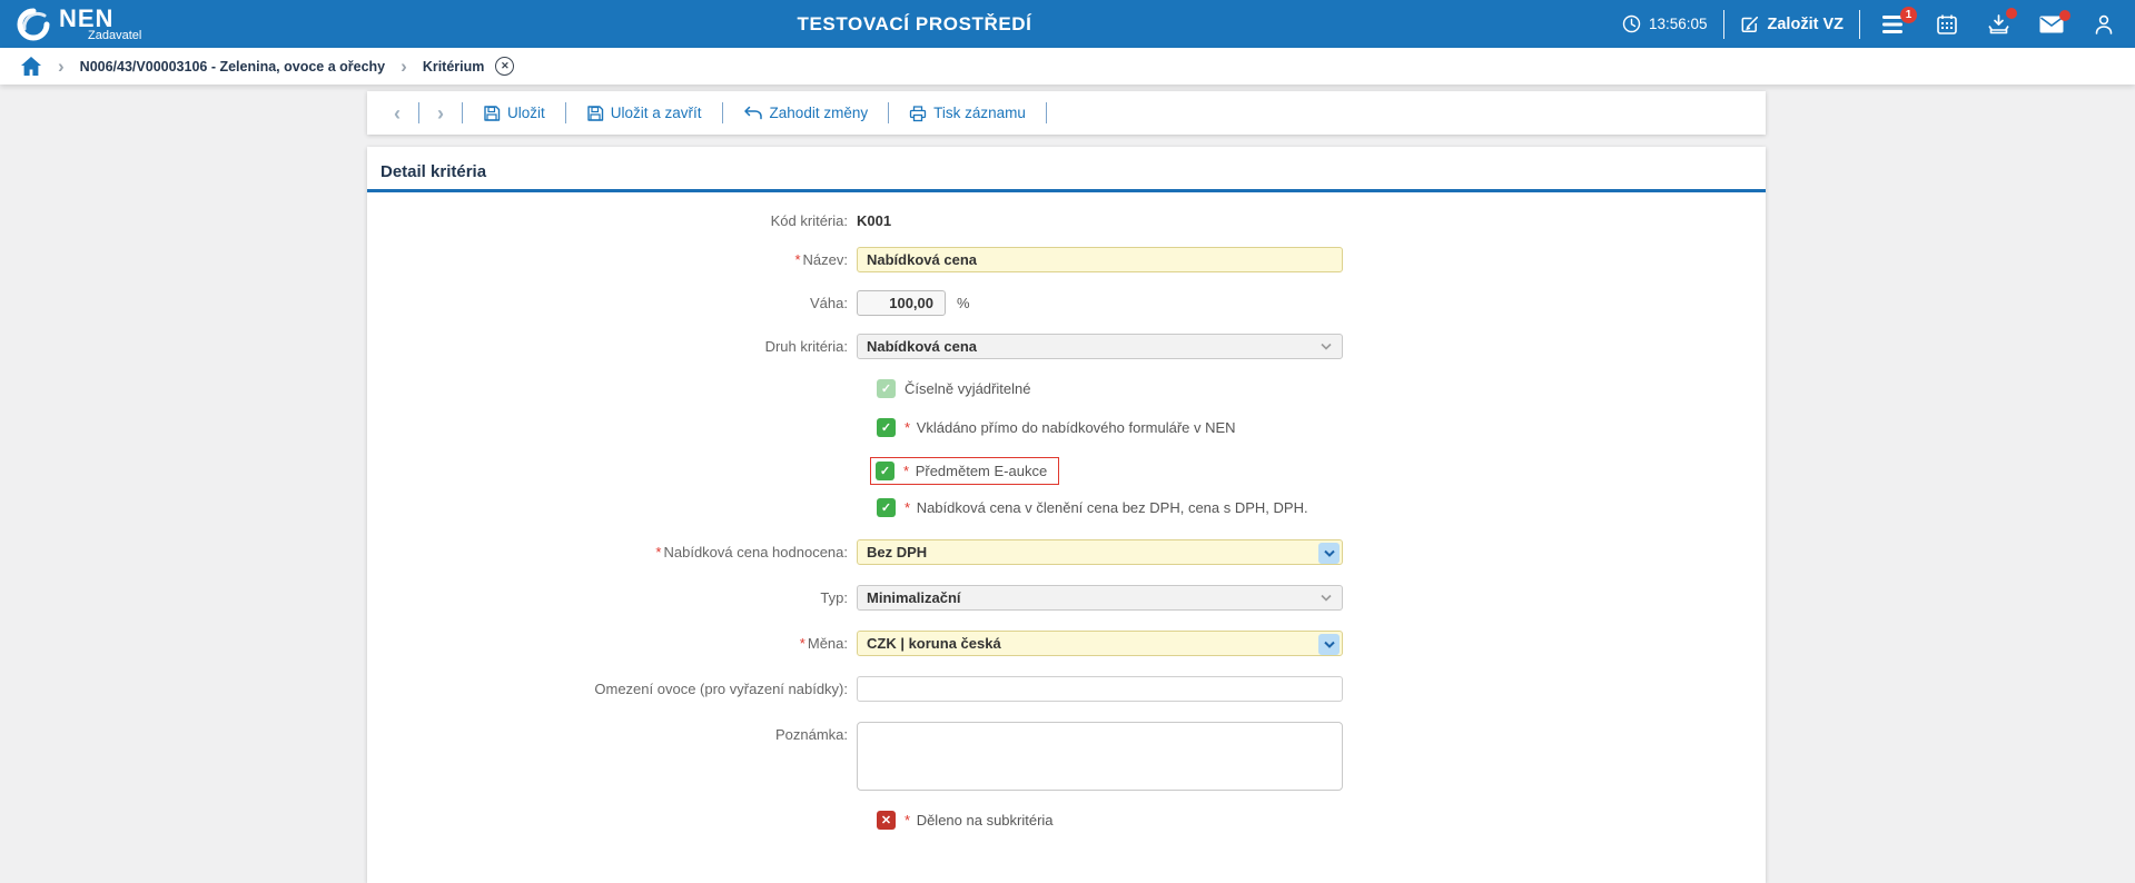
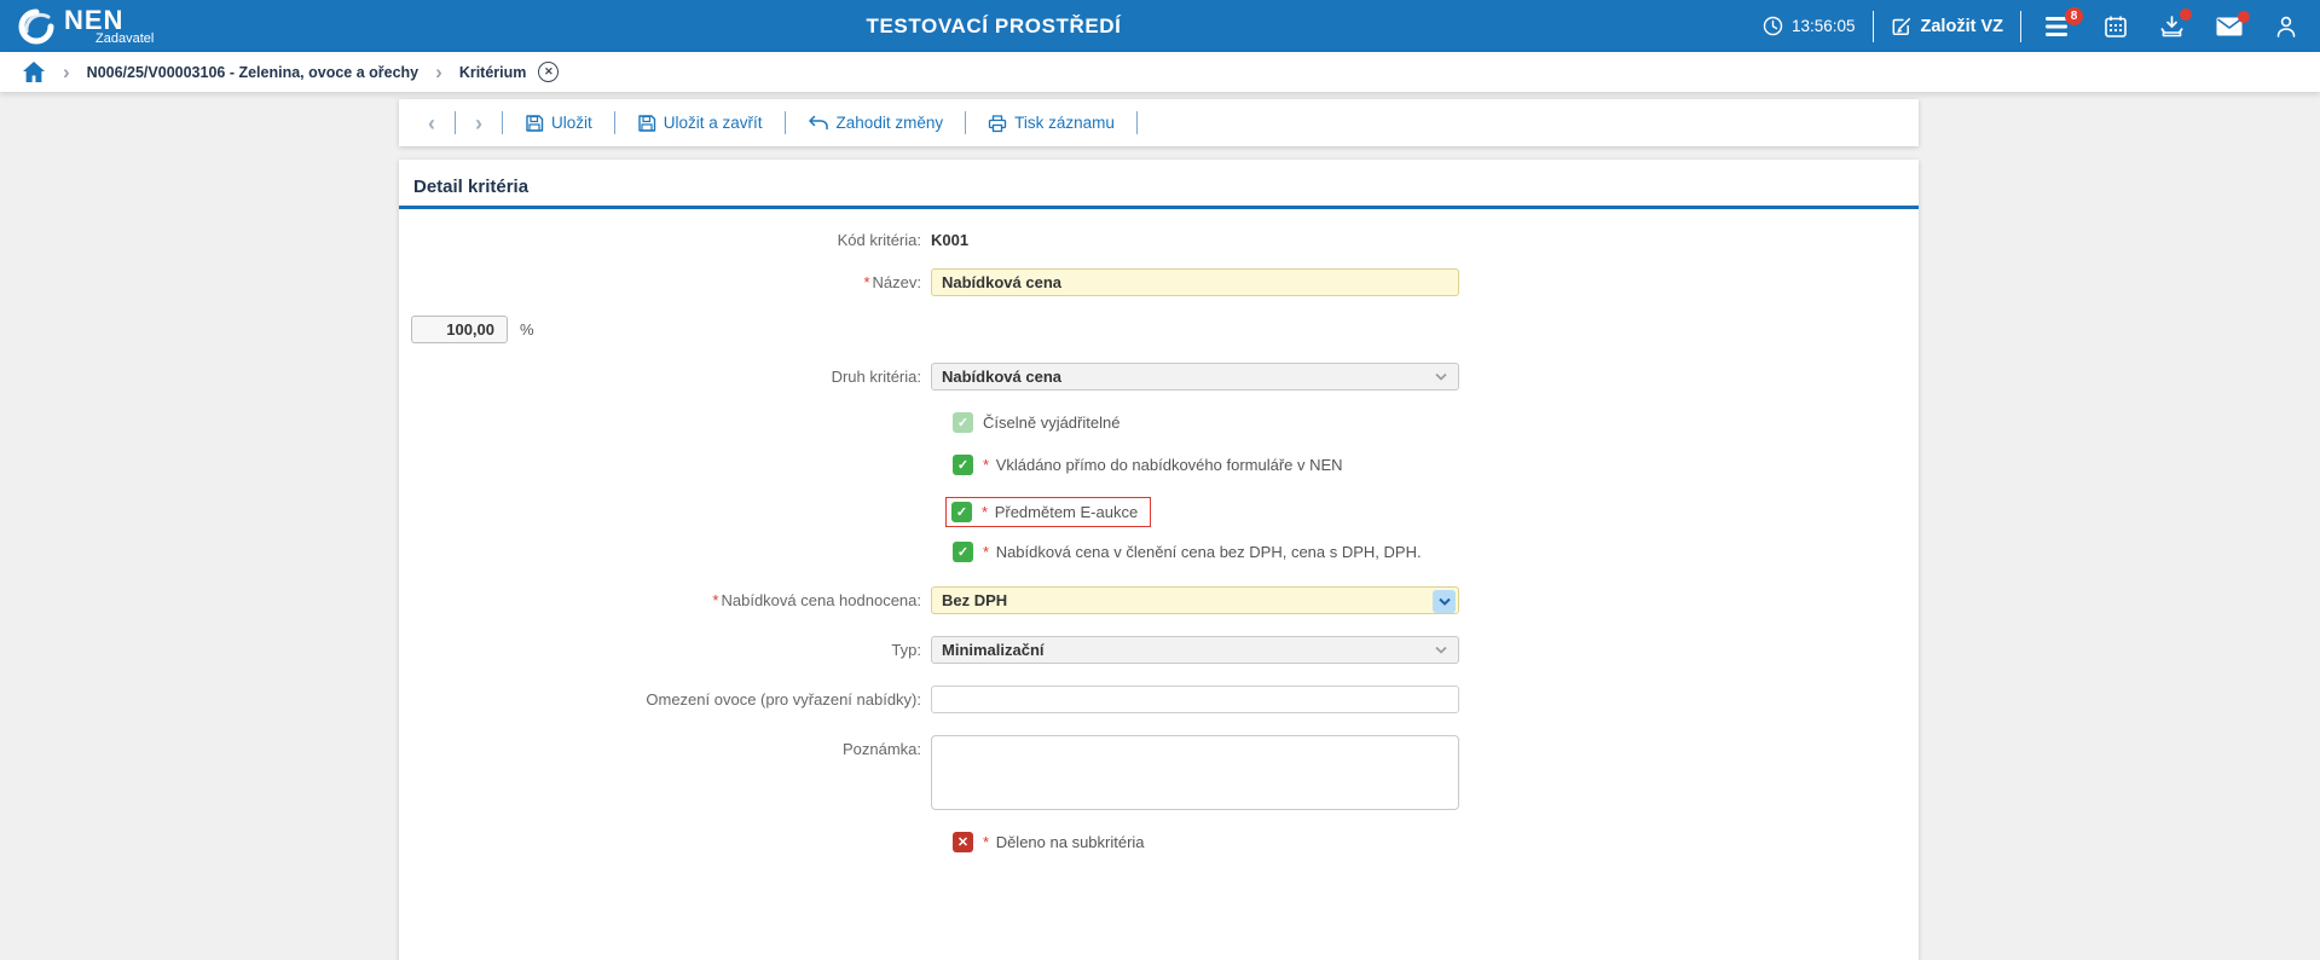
  NEN
  Zadavatel
  TESTOVACÍ PROSTŘEDÍ
  13:56:05
  Založit VZ
- 1
+ 8
  ›
- N006/43/V00003106 - Zelenina, ovoce a ořechy
+ N006/25/V00003106 - Zelenina, ovoce a ořechy
  ›
  Kritérium
  ✕
  ‹
  ›
  Uložit
  Uložit a zavřít
  Zahodit změny
  Tisk záznamu
  Detail kritéria
  Kód kritéria:
  K001
  * Název:
  Nabídková cena
- Váha:
  100,00
  %
  Druh kritéria:
  Nabídková cena
  ✓
  Číselně vyjádřitelné
  ✓
  * Vkládáno přímo do nabídkového formuláře v NEN
  ✓
  * Předmětem E-aukce
  ✓
  * Nabídková cena v členění cena bez DPH, cena s DPH, DPH.
  * Nabídková cena hodnocena:
  Bez DPH
  Typ:
  Minimalizační
- * Měna:
- CZK | koruna česká
  Omezení ovoce (pro vyřazení nabídky):
  Poznámka:
  ✕
  * Děleno na subkritéria
